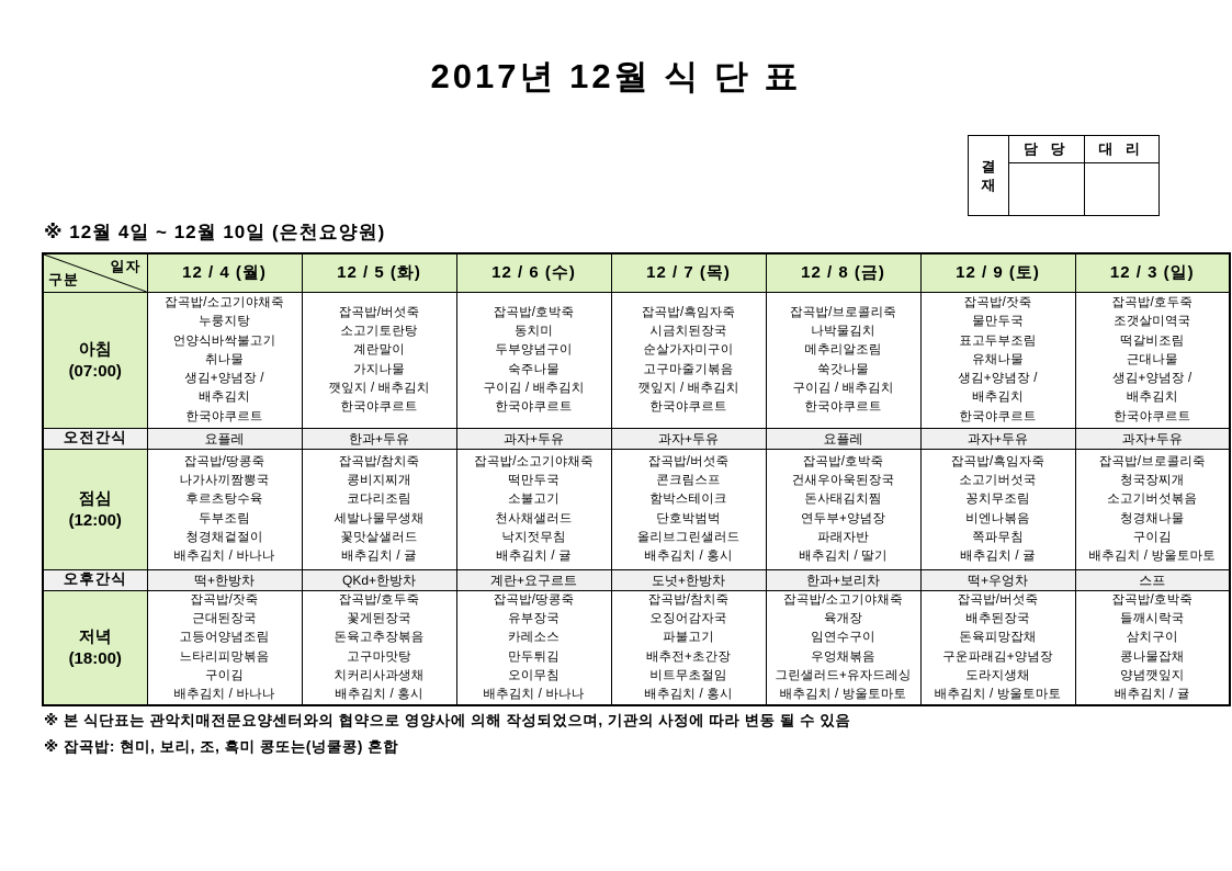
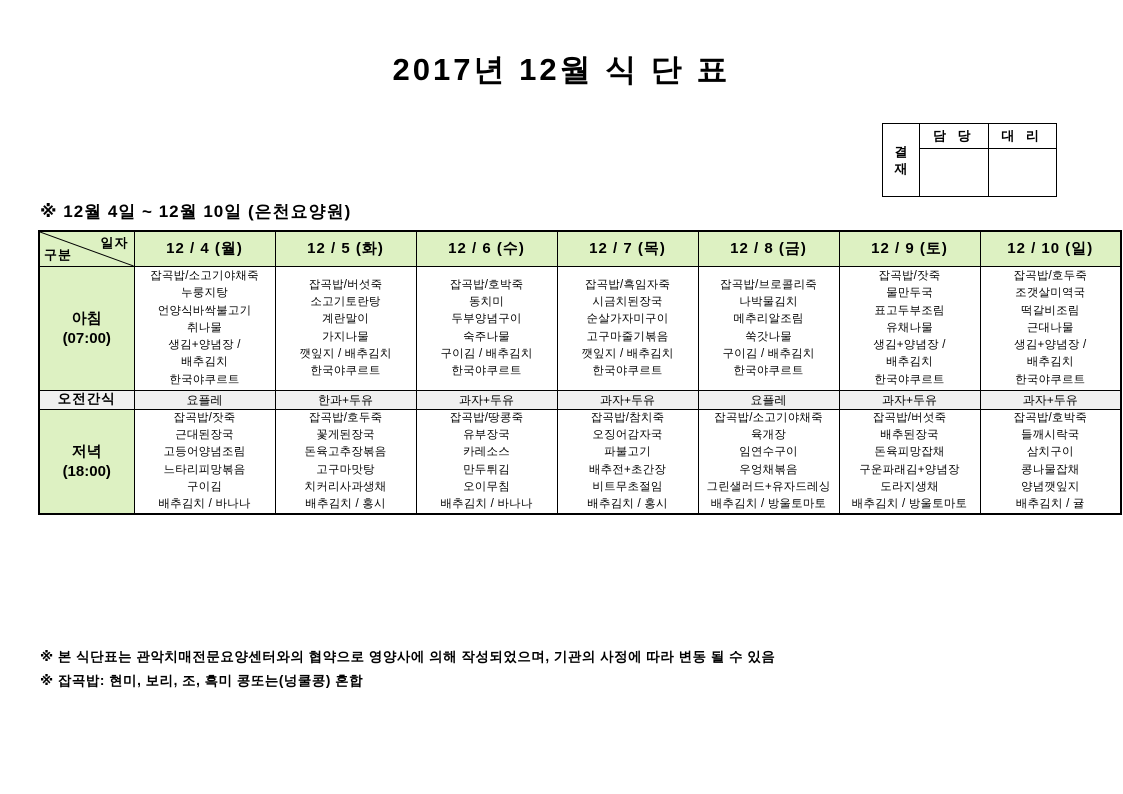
  2017년 12월 식 단 표
  결
  재
  담 당
  대 리
  ※ 12월 4일 ~ 12월 10일 (은천요양원)
- 일자 구분	12 / 4 (월)	12 / 5 (화)	12 / 6 (수)	12 / 7 (목)	12 / 8 (금)	12 / 9 (토)	12 / 3 (일)
+ 일자 구분	12 / 4 (월)	12 / 5 (화)	12 / 6 (수)	12 / 7 (목)	12 / 8 (금)	12 / 9 (토)	12 / 10 (일)
  아침 (07:00)	잡곡밥/소고기야채죽누룽지탕언양식바싹불고기취나물생김+양념장 /배추김치한국야쿠르트	잡곡밥/버섯죽소고기토란탕계란말이가지나물깻잎지 / 배추김치한국야쿠르트	잡곡밥/호박죽동치미두부양념구이숙주나물구이김 / 배추김치한국야쿠르트	잡곡밥/흑임자죽시금치된장국순살가자미구이고구마줄기볶음깻잎지 / 배추김치한국야쿠르트	잡곡밥/브로콜리죽나박물김치메추리알조림쑥갓나물구이김 / 배추김치한국야쿠르트	잡곡밥/잣죽물만두국표고두부조림유채나물생김+양념장 /배추김치한국야쿠르트	잡곡밥/호두죽조갯살미역국떡갈비조림근대나물생김+양념장 /배추김치한국야쿠르트
  오전간식	요플레	한과+두유	과자+두유	과자+두유	요플레	과자+두유	과자+두유
- 점심 (12:00)	잡곡밥/땅콩죽나가사끼짬뽕국후르츠탕수육두부조림청경채겉절이배추김치 / 바나나	잡곡밥/참치죽콩비지찌개코다리조림세발나물무생채꽃맛살샐러드배추김치 / 귤	잡곡밥/소고기야채죽떡만두국소불고기천사채샐러드낙지젓무침배추김치 / 귤	잡곡밥/버섯죽콘크림스프함박스테이크단호박범벅올리브그린샐러드배추김치 / 홍시	잡곡밥/호박죽건새우아욱된장국돈사태김치찜연두부+양념장파래자반배추김치 / 딸기	잡곡밥/흑임자죽소고기버섯국꽁치무조림비엔나볶음쪽파무침배추김치 / 귤	잡곡밥/브로콜리죽청국장찌개소고기버섯볶음청경채나물구이김배추김치 / 방울토마토
- 오후간식	떡+한방차	QKd+한방차	계란+요구르트	도넛+한방차	한과+보리차	떡+우엉차	스프
  저녁 (18:00)	잡곡밥/잣죽근대된장국고등어양념조림느타리피망볶음구이김배추김치 / 바나나	잡곡밥/호두죽꽃게된장국돈육고추장볶음고구마맛탕치커리사과생채배추김치 / 홍시	잡곡밥/땅콩죽유부장국카레소스만두튀김오이무침배추김치 / 바나나	잡곡밥/참치죽오징어감자국파불고기배추전+초간장비트무초절임배추김치 / 홍시	잡곡밥/소고기야채죽육개장임연수구이우엉채볶음그린샐러드+유자드레싱배추김치 / 방울토마토	잡곡밥/버섯죽배추된장국돈육피망잡채구운파래김+양념장도라지생채배추김치 / 방울토마토	잡곡밥/호박죽들깨시락국삼치구이콩나물잡채양념깻잎지배추김치 / 귤
  ※ 본 식단표는 관악치매전문요양센터와의 협약으로 영양사에 의해 작성되었으며, 기관의 사정에 따라 변동 될 수 있음
  ※ 잡곡밥: 현미, 보리, 조, 흑미 콩또는(넝쿨콩) 혼합
